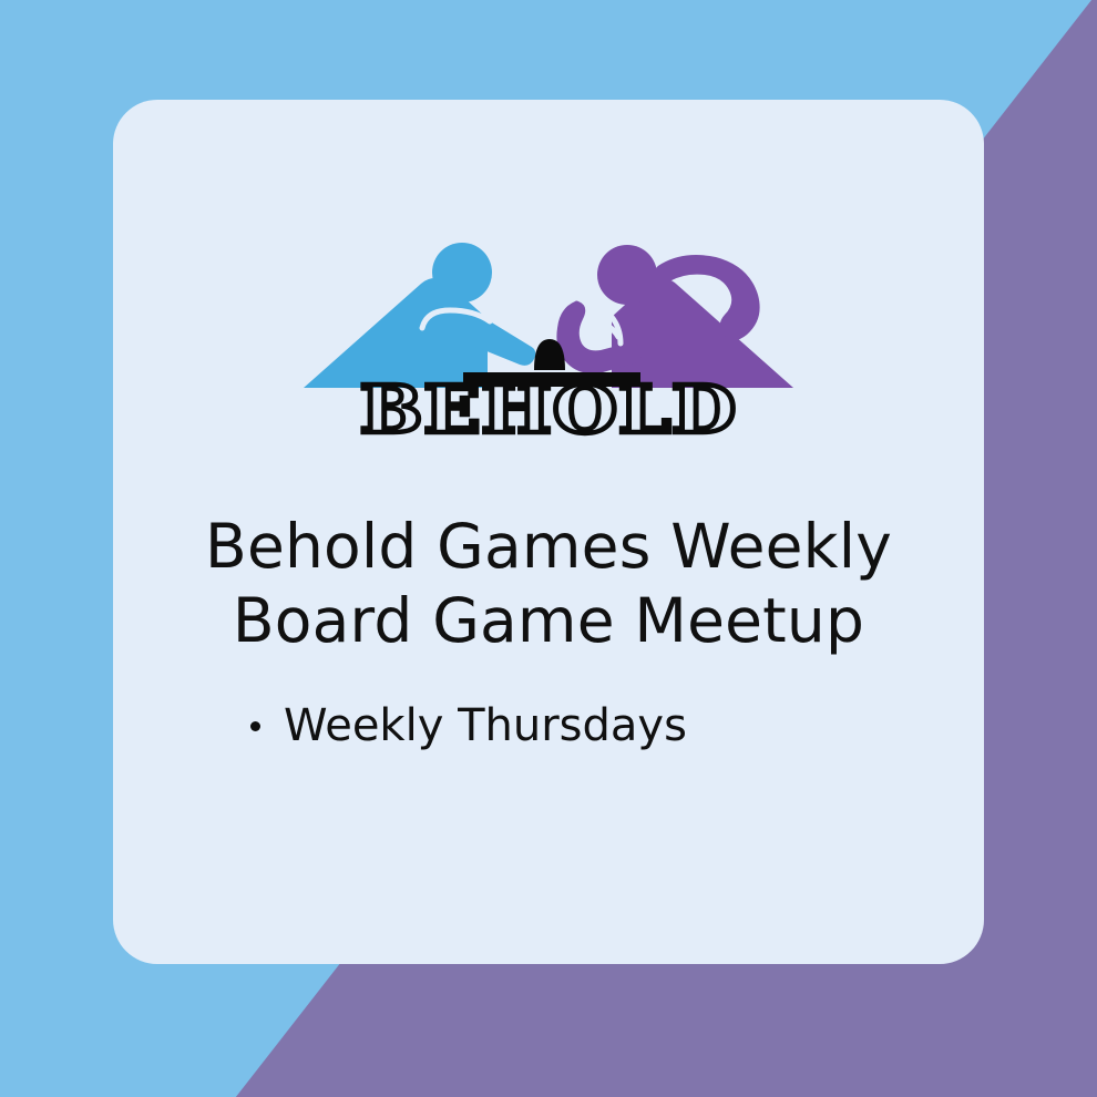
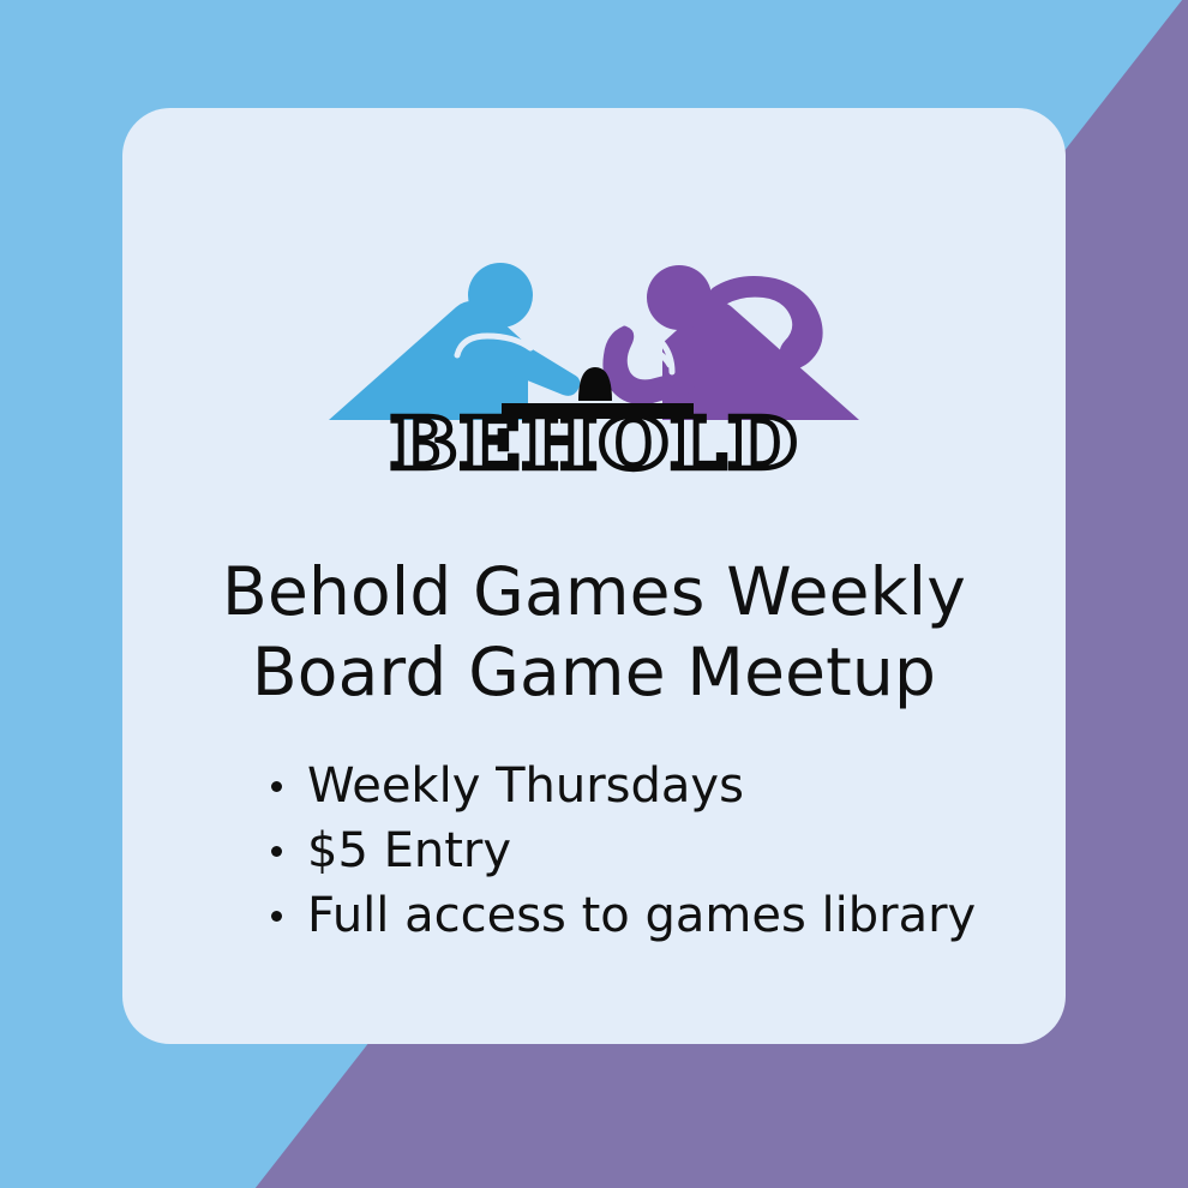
  BEHOLD
  Behold Games Weekly
  Board Game Meetup
  Weekly Thursdays
+ $5 Entry
+ Full access to games library
